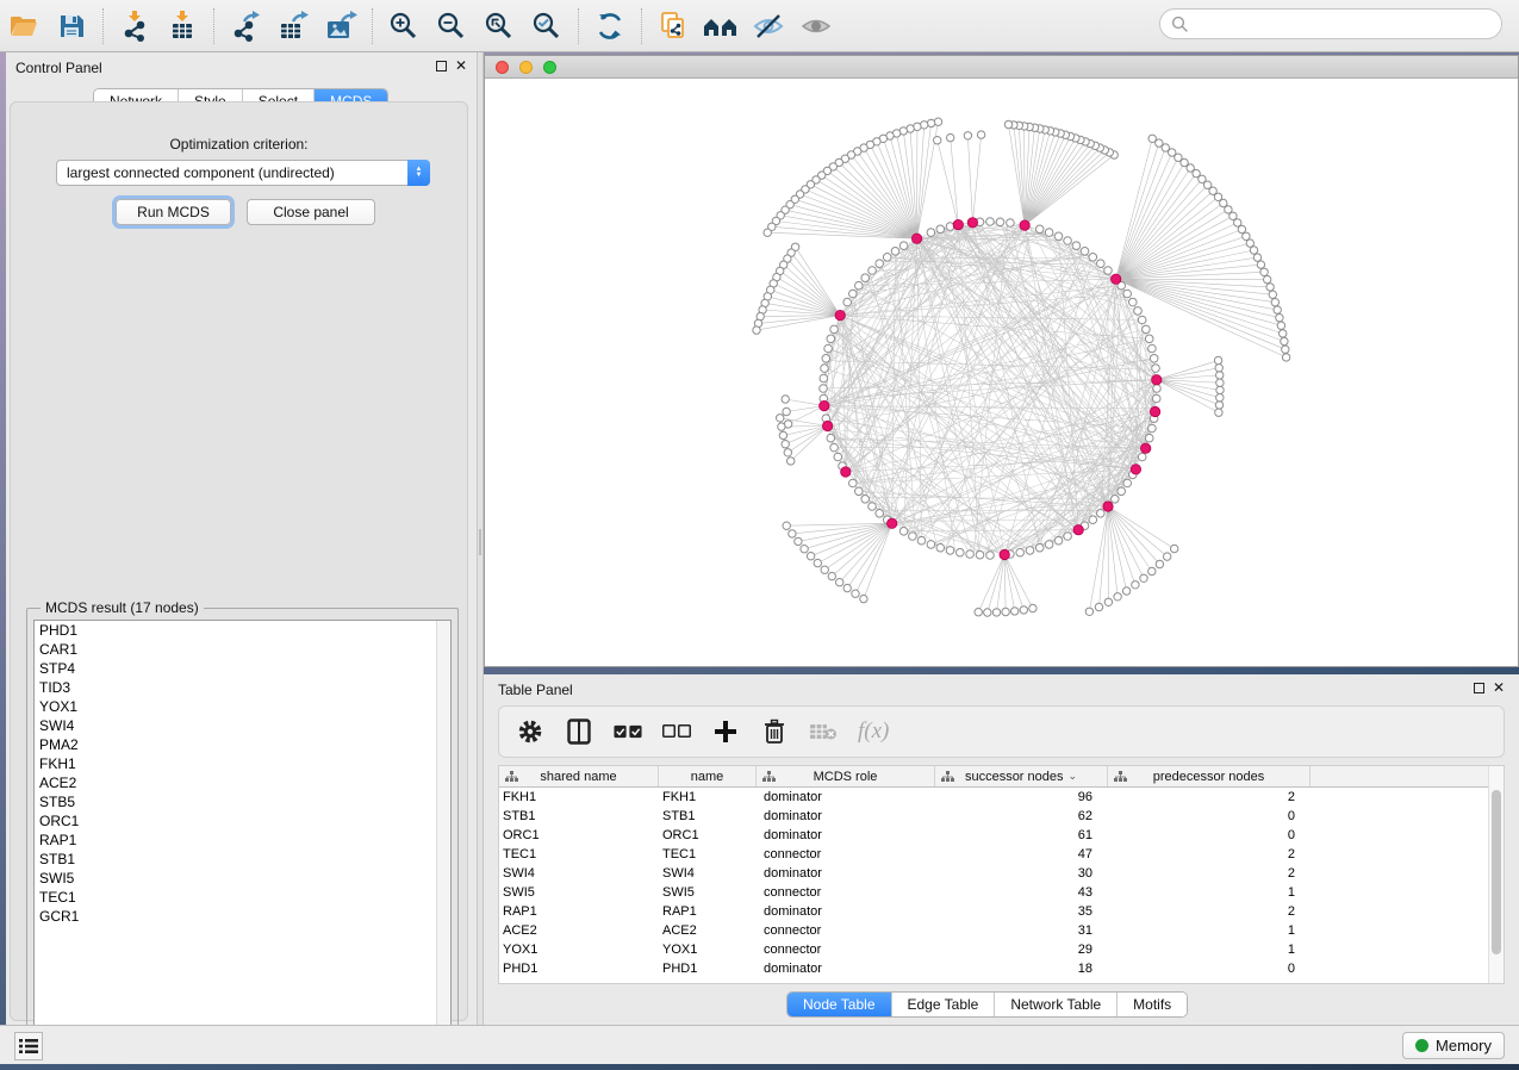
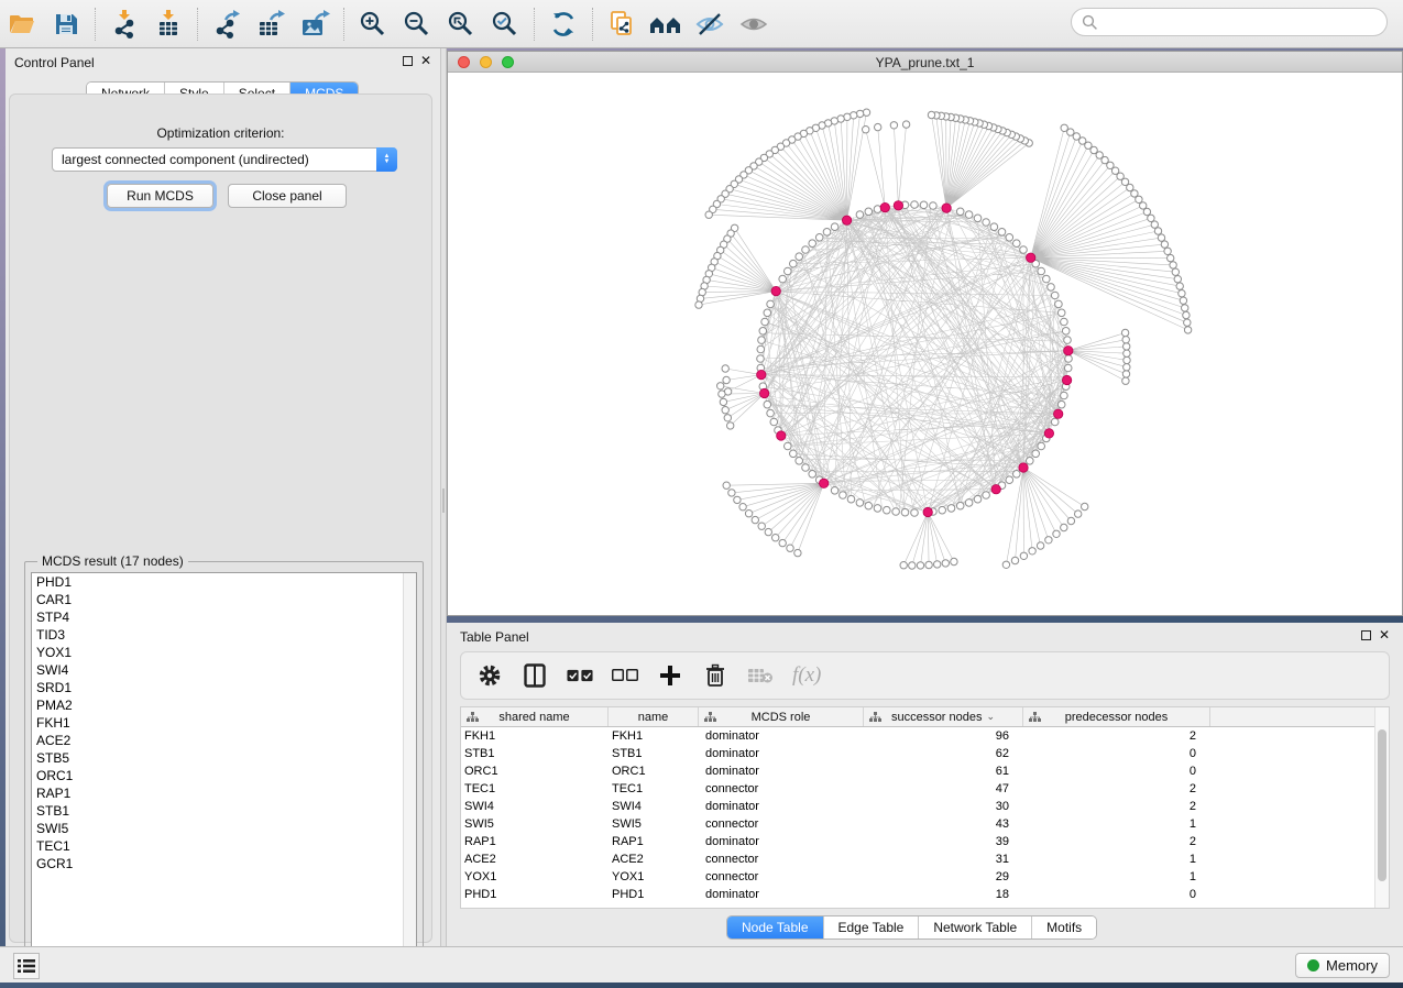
  Control Panel
  ✕
  Optimization criterion:
  largest connected component (undirected)
  Run MCDS
  Close panel
  MCDS result (17 nodes)
  PHD1
  CAR1
  STP4
  TID3
  YOX1
  SWI4
+ SRD1
  PMA2
  FKH1
  ACE2
  STB5
  ORC1
  RAP1
  STB1
  SWI5
  TEC1
  GCR1
+ YPA_prune.txt_1
  Table Panel
  ✕
  f(x)
  shared name
  name
  MCDS role
  successor nodes
  ⌄
  predecessor nodes
  FKH1
  FKH1
  dominator
  96
  2
  STB1
  STB1
  dominator
  62
  0
  ORC1
  ORC1
  dominator
  61
  0
  TEC1
  TEC1
  connector
  47
  2
  SWI4
  SWI4
  dominator
  30
  2
  SWI5
  SWI5
  connector
  43
  1
  RAP1
  RAP1
  dominator
- 35
+ 39
  2
  ACE2
  ACE2
  connector
  31
  1
  YOX1
  YOX1
  connector
  29
  1
  PHD1
  PHD1
  dominator
  18
  0
  Node Table
  Edge Table
  Network Table
  Motifs
  Memory
